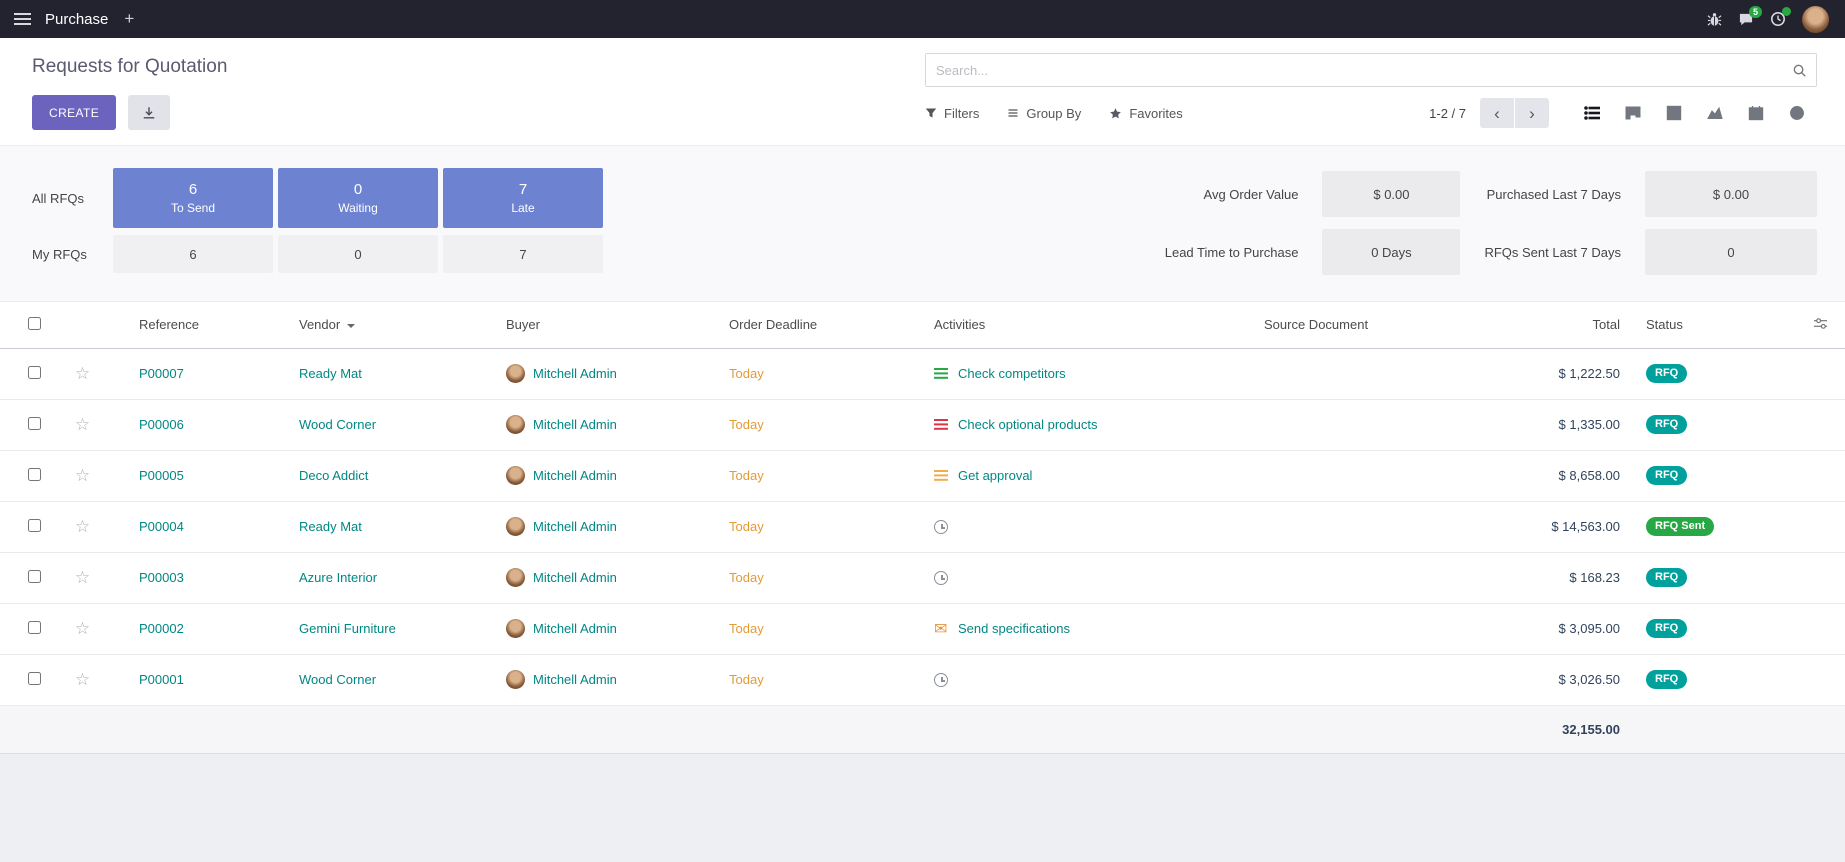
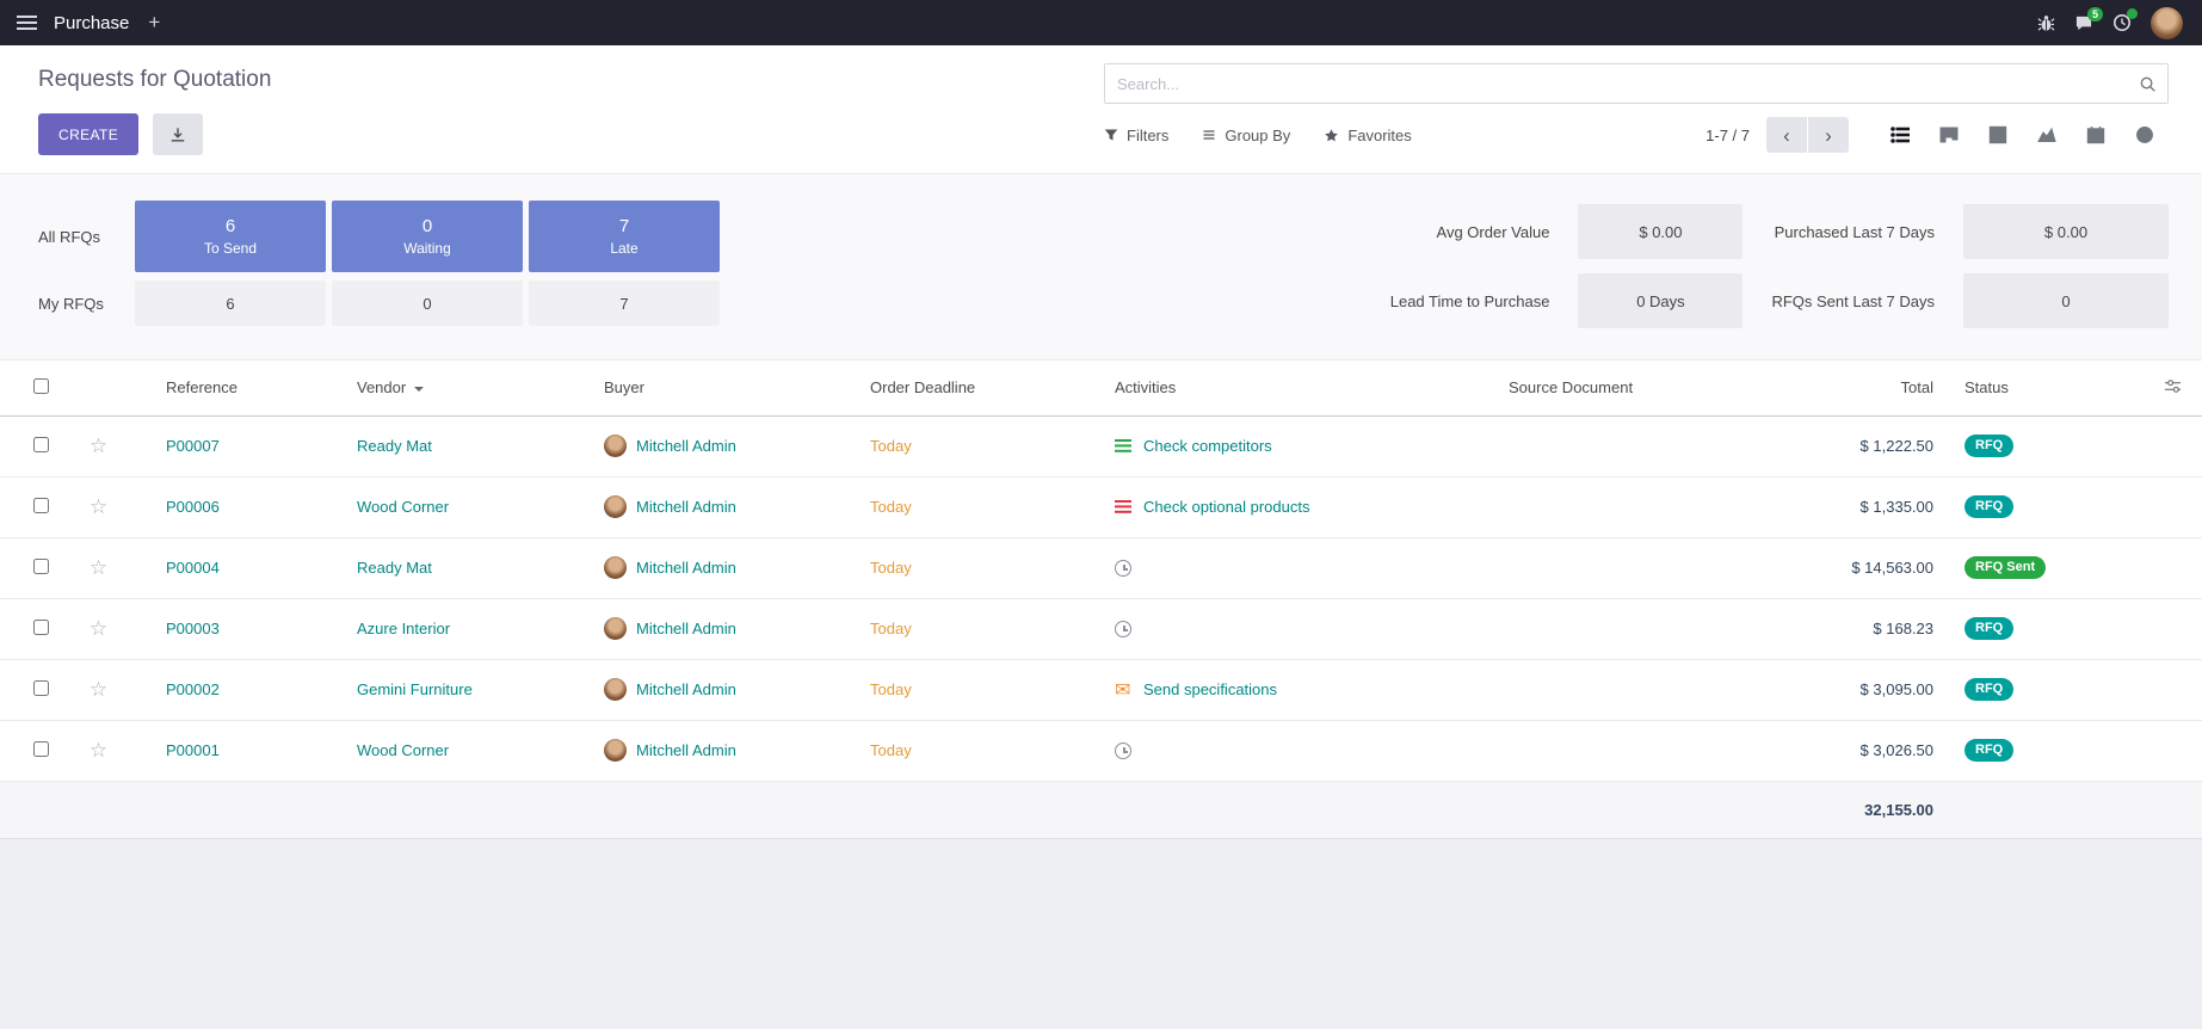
  Purchase
  +
  5
  Requests for Quotation
  CREATE
  Search...
  Filters
  Group By
  Favorites
- 1-2 / 7
+ 1-7 / 7
  ‹
  ›
  All RFQs
  6
  To Send
  0
  Waiting
  7
  Late
  My RFQs
  6
  0
  7
  Avg Order Value
  $ 0.00
  Purchased Last 7 Days
  $ 0.00
  Lead Time to Purchase
  0 Days
  RFQs Sent Last 7 Days
  0
  		Reference	Vendor	Buyer	Order Deadline	Activities	Source Document	Total	Status
  		P00007	Ready Mat	Mitchell Admin	Today	Check competitors		$ 1,222.50	RFQ
  		P00006	Wood Corner	Mitchell Admin	Today	Check optional products		$ 1,335.00	RFQ
- 		P00005	Deco Addict	Mitchell Admin	Today	Get approval		$ 8,658.00	RFQ
  		P00004	Ready Mat	Mitchell Admin	Today			$ 14,563.00	RFQ Sent
  		P00003	Azure Interior	Mitchell Admin	Today			$ 168.23	RFQ
  		P00002	Gemini Furniture	Mitchell Admin	Today	Send specifications		$ 3,095.00	RFQ
  		P00001	Wood Corner	Mitchell Admin	Today			$ 3,026.50	RFQ
  	32,155.00
